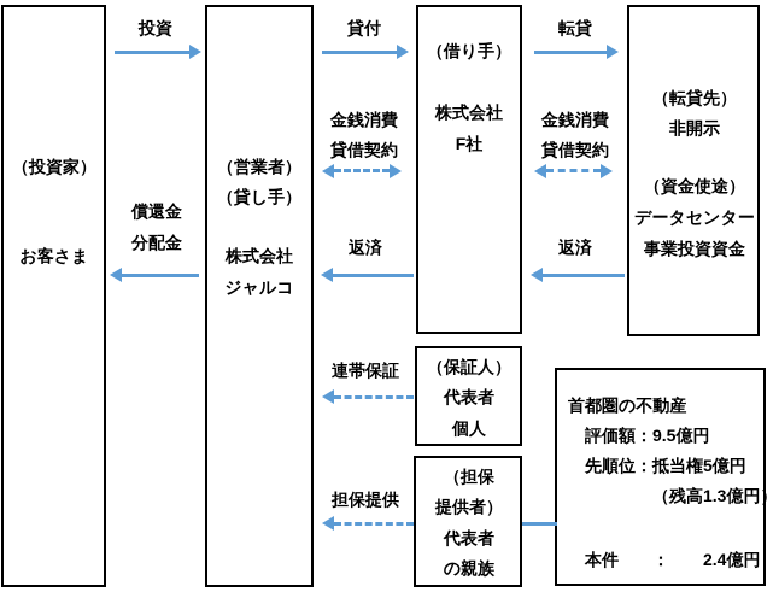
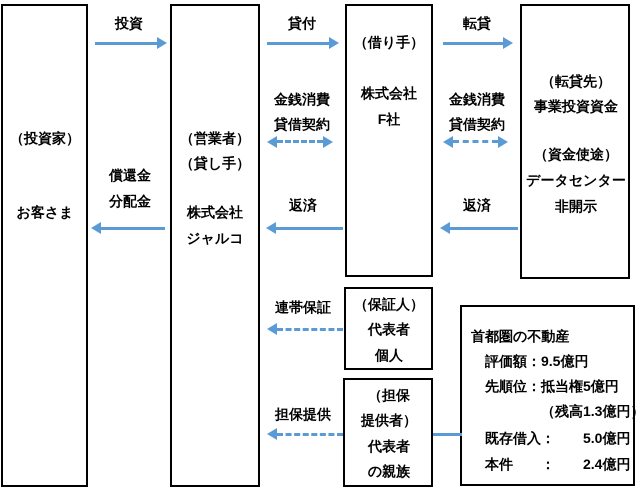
  （投資家）
  お客さま
  （営業者）
  （貸し手）
  株式会社
  ジャルコ
  （借り手）
  株式会社
  F社
  （転貸先）
- 非開示
+ 事業投資資金
  （資金使途）
  データセンター
- 事業投資資金
+ 非開示
  （保証人）
  代表者
  個人
  （担保
  提供者）
  代表者
  の親族
  首都圏の不動産
  評価額：9.5億円
  先順位：抵当権5億円
  （残高1.3億円）
+ 既存借入： 5.0億円
  本件 ： 2.4億円
  投資
  償還金
  分配金
  貸付
  金銭消費
  貸借契約
  返済
  転貸
  金銭消費
  貸借契約
  返済
  連帯保証
  担保提供
